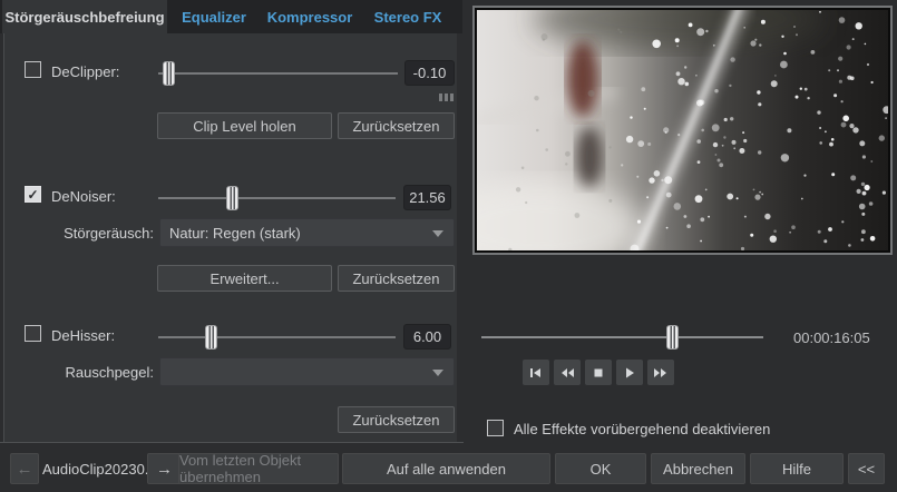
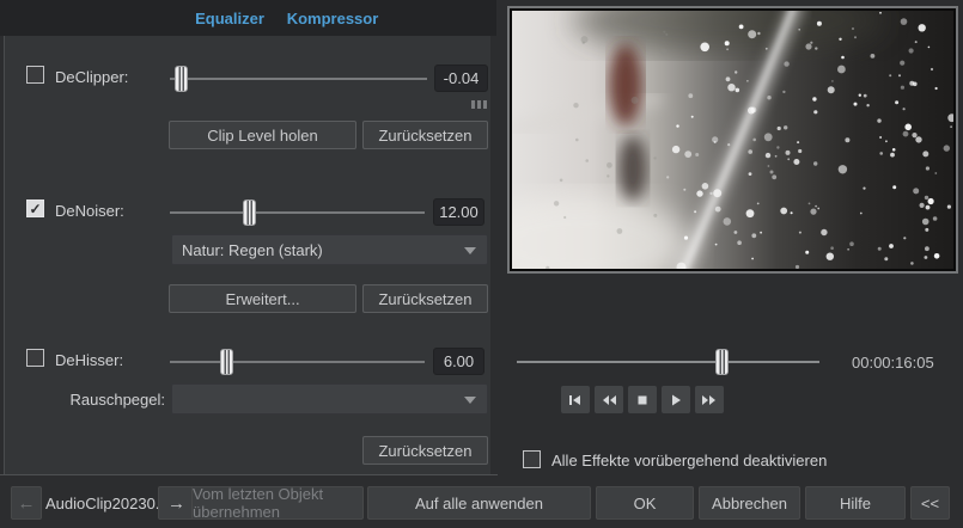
- Störgeräuschbefreiung
  Equalizer
  Kompressor
- Stereo FX
  DeClipper:
- -0.10
+ -0.04
  Clip Level holen
  Zurücksetzen
  ✓
  DeNoiser:
- 21.56
+ 12.00
- Störgeräusch:
  Natur: Regen (stark)
  Erweitert...
  Zurücksetzen
  DeHisser:
  6.00
  Rauschpegel:
  Zurücksetzen
  00:00:16:05
  Alle Effekte vorübergehend deaktivieren
  ←
  AudioClip20230
  →
  Vom letzten Objekt übernehmen
  Auf alle anwenden
  OK
  Abbrechen
  Hilfe
  <<
